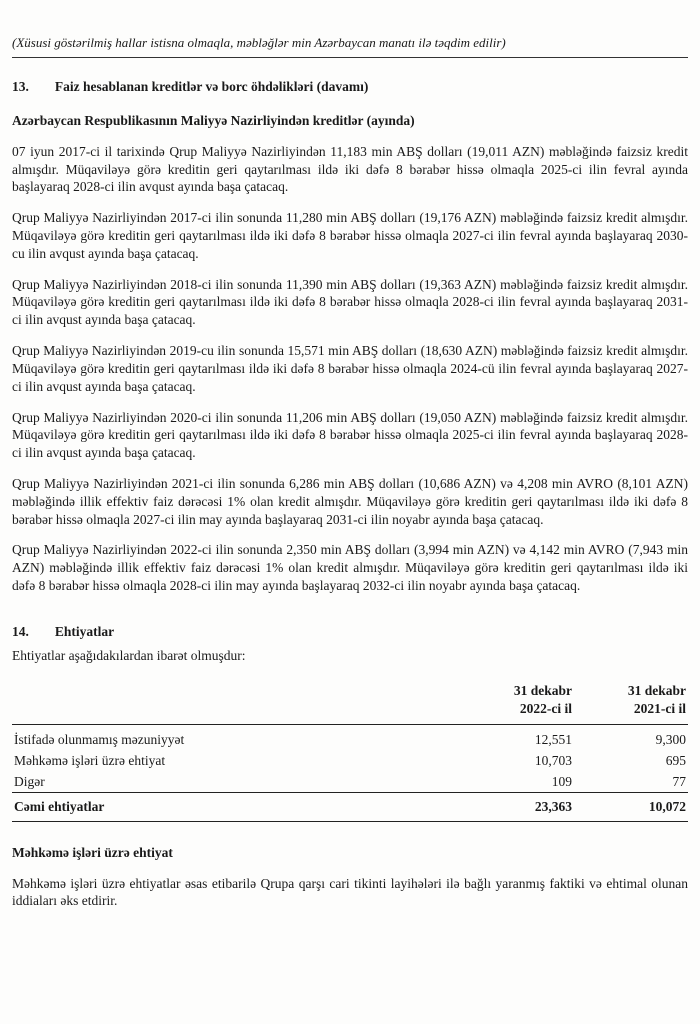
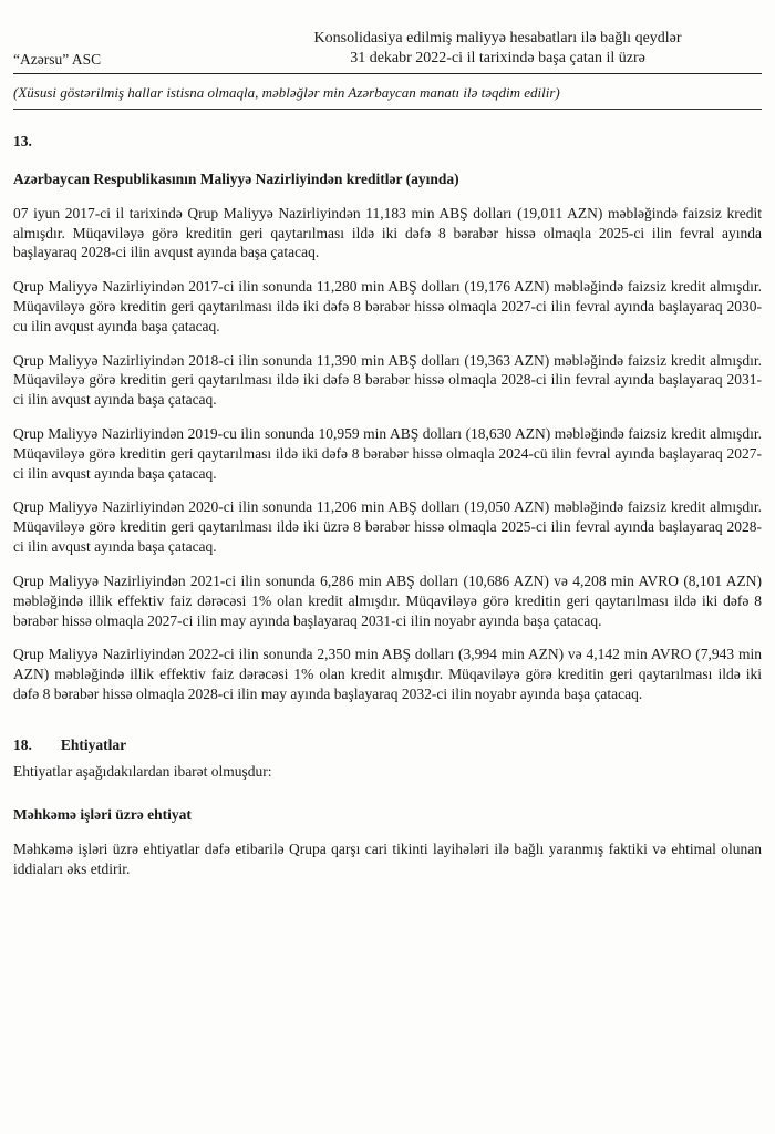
+ “Azərsu” ASC
+ Konsolidasiya edilmiş maliyyə hesabatları ilə bağlı qeydlər
+ 31 dekabr 2022-ci il tarixində başa çatan il üzrə
  (Xüsusi göstərilmiş hallar istisna olmaqla, məbləğlər min Azərbaycan manatı ilə təqdim edilir)
  13.
- Faiz hesablanan kreditlər və borc öhdəlikləri (davamı)
  Azərbaycan Respublikasının Maliyyə Nazirliyindən kreditlər (ayında)
  07 iyun 2017-ci il tarixində Qrup Maliyyə Nazirliyindən 11,183 min ABŞ dolları (19,011 AZN) məbləğində faizsiz kredit almışdır. Müqaviləyə görə kreditin geri qaytarılması ildə iki dəfə 8 bərabər hissə olmaqla 2025-ci ilin fevral ayında başlayaraq 2028-ci ilin avqust ayında başa çatacaq.
  Qrup Maliyyə Nazirliyindən 2017-ci ilin sonunda 11,280 min ABŞ dolları (19,176 AZN) məbləğində faizsiz kredit almışdır. Müqaviləyə görə kreditin geri qaytarılması ildə iki dəfə 8 bərabər hissə olmaqla 2027-ci ilin fevral ayında başlayaraq 2030-cu ilin avqust ayında başa çatacaq.
  Qrup Maliyyə Nazirliyindən 2018-ci ilin sonunda 11,390 min ABŞ dolları (19,363 AZN) məbləğində faizsiz kredit almışdır. Müqaviləyə görə kreditin geri qaytarılması ildə iki dəfə 8 bərabər hissə olmaqla 2028-ci ilin fevral ayında başlayaraq 2031-ci ilin avqust ayında başa çatacaq.
- Qrup Maliyyə Nazirliyindən 2019-cu ilin sonunda 15,571 min ABŞ dolları (18,630 AZN) məbləğində faizsiz kredit almışdır. Müqaviləyə görə kreditin geri qaytarılması ildə iki dəfə 8 bərabər hissə olmaqla 2024-cü ilin fevral ayında başlayaraq 2027-ci ilin avqust ayında başa çatacaq.
+ Qrup Maliyyə Nazirliyindən 2019-cu ilin sonunda 10,959 min ABŞ dolları (18,630 AZN) məbləğində faizsiz kredit almışdır. Müqaviləyə görə kreditin geri qaytarılması ildə iki dəfə 8 bərabər hissə olmaqla 2024-cü ilin fevral ayında başlayaraq 2027-ci ilin avqust ayında başa çatacaq.
- Qrup Maliyyə Nazirliyindən 2020-ci ilin sonunda 11,206 min ABŞ dolları (19,050 AZN) məbləğində faizsiz kredit almışdır. Müqaviləyə görə kreditin geri qaytarılması ildə iki dəfə 8 bərabər hissə olmaqla 2025-ci ilin fevral ayında başlayaraq 2028-ci ilin avqust ayında başa çatacaq.
+ Qrup Maliyyə Nazirliyindən 2020-ci ilin sonunda 11,206 min ABŞ dolları (19,050 AZN) məbləğində faizsiz kredit almışdır. Müqaviləyə görə kreditin geri qaytarılması ildə iki üzrə 8 bərabər hissə olmaqla 2025-ci ilin fevral ayında başlayaraq 2028-ci ilin avqust ayında başa çatacaq.
  Qrup Maliyyə Nazirliyindən 2021-ci ilin sonunda 6,286 min ABŞ dolları (10,686 AZN) və 4,208 min AVRO (8,101 AZN) məbləğində illik effektiv faiz dərəcəsi 1% olan kredit almışdır. Müqaviləyə görə kreditin geri qaytarılması ildə iki dəfə 8 bərabər hissə olmaqla 2027-ci ilin may ayında başlayaraq 2031-ci ilin noyabr ayında başa çatacaq.
  Qrup Maliyyə Nazirliyindən 2022-ci ilin sonunda 2,350 min ABŞ dolları (3,994 min AZN) və 4,142 min AVRO (7,943 min AZN) məbləğində illik effektiv faiz dərəcəsi 1% olan kredit almışdır. Müqaviləyə görə kreditin geri qaytarılması ildə iki dəfə 8 bərabər hissə olmaqla 2028-ci ilin may ayında başlayaraq 2032-ci ilin noyabr ayında başa çatacaq.
- 14.
+ 18.
  Ehtiyatlar
  Ehtiyatlar aşağıdakılardan ibarət olmuşdur:
- 	31 dekabr 2022-ci il	31 dekabr 2021-ci il
- İstifadə olunmamış məzuniyyət	12,551	9,300
- Məhkəmə işləri üzrə ehtiyat	10,703	695
- Digər	109	77
- Cəmi ehtiyatlar	23,363	10,072
  Məhkəmə işləri üzrə ehtiyat
- Məhkəmə işləri üzrə ehtiyatlar əsas etibarilə Qrupa qarşı cari tikinti layihələri ilə bağlı yaranmış faktiki və ehtimal olunan iddiaları əks etdirir.
+ Məhkəmə işləri üzrə ehtiyatlar dəfə etibarilə Qrupa qarşı cari tikinti layihələri ilə bağlı yaranmış faktiki və ehtimal olunan iddiaları əks etdirir.
